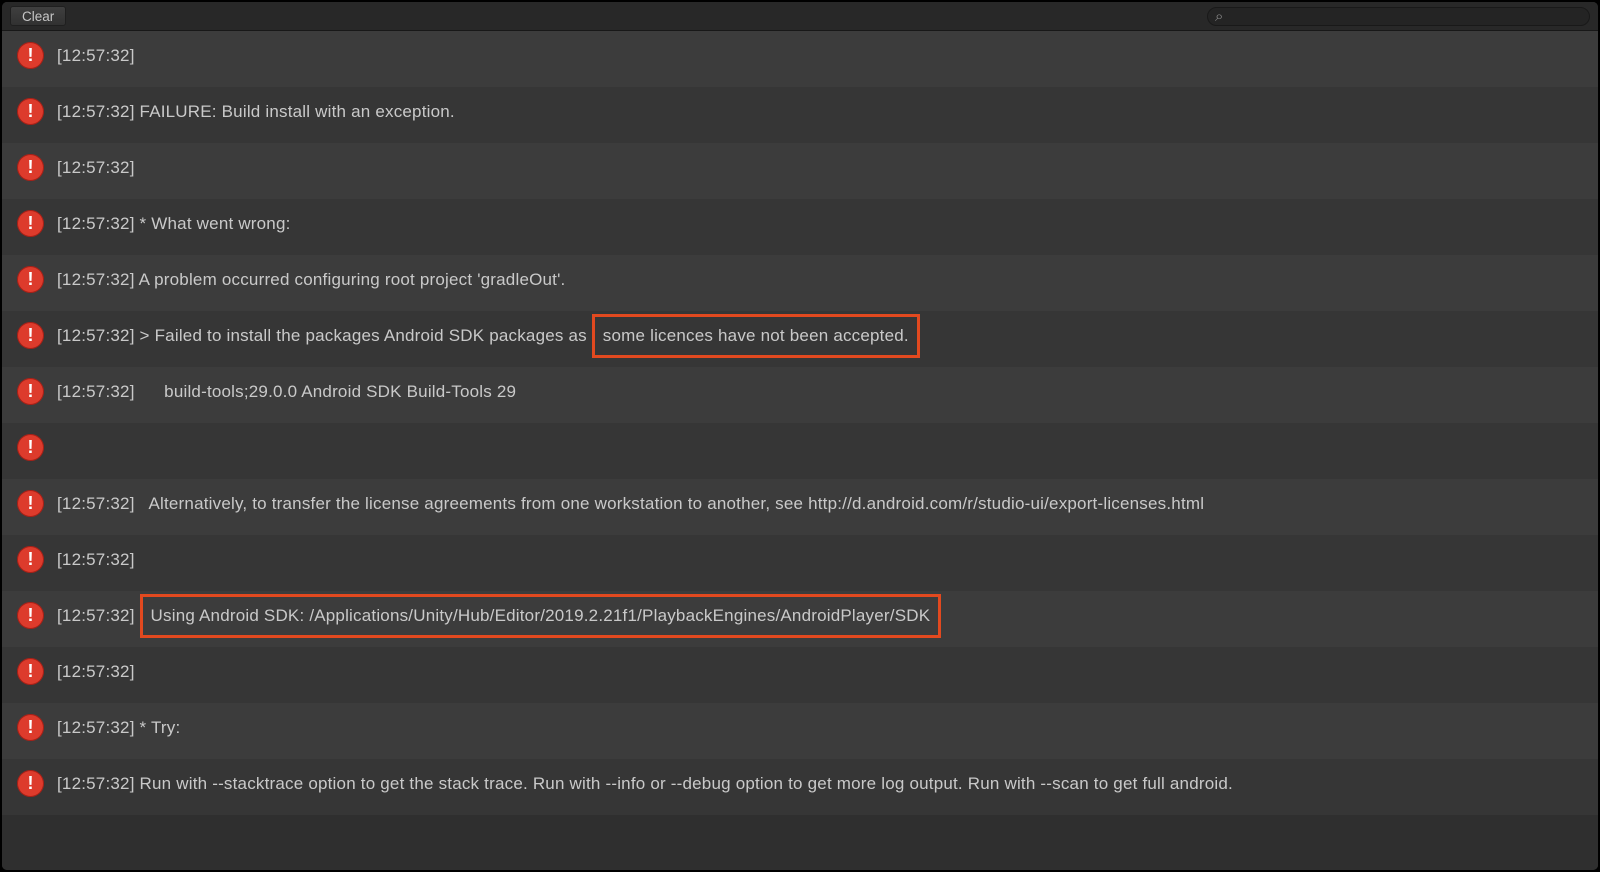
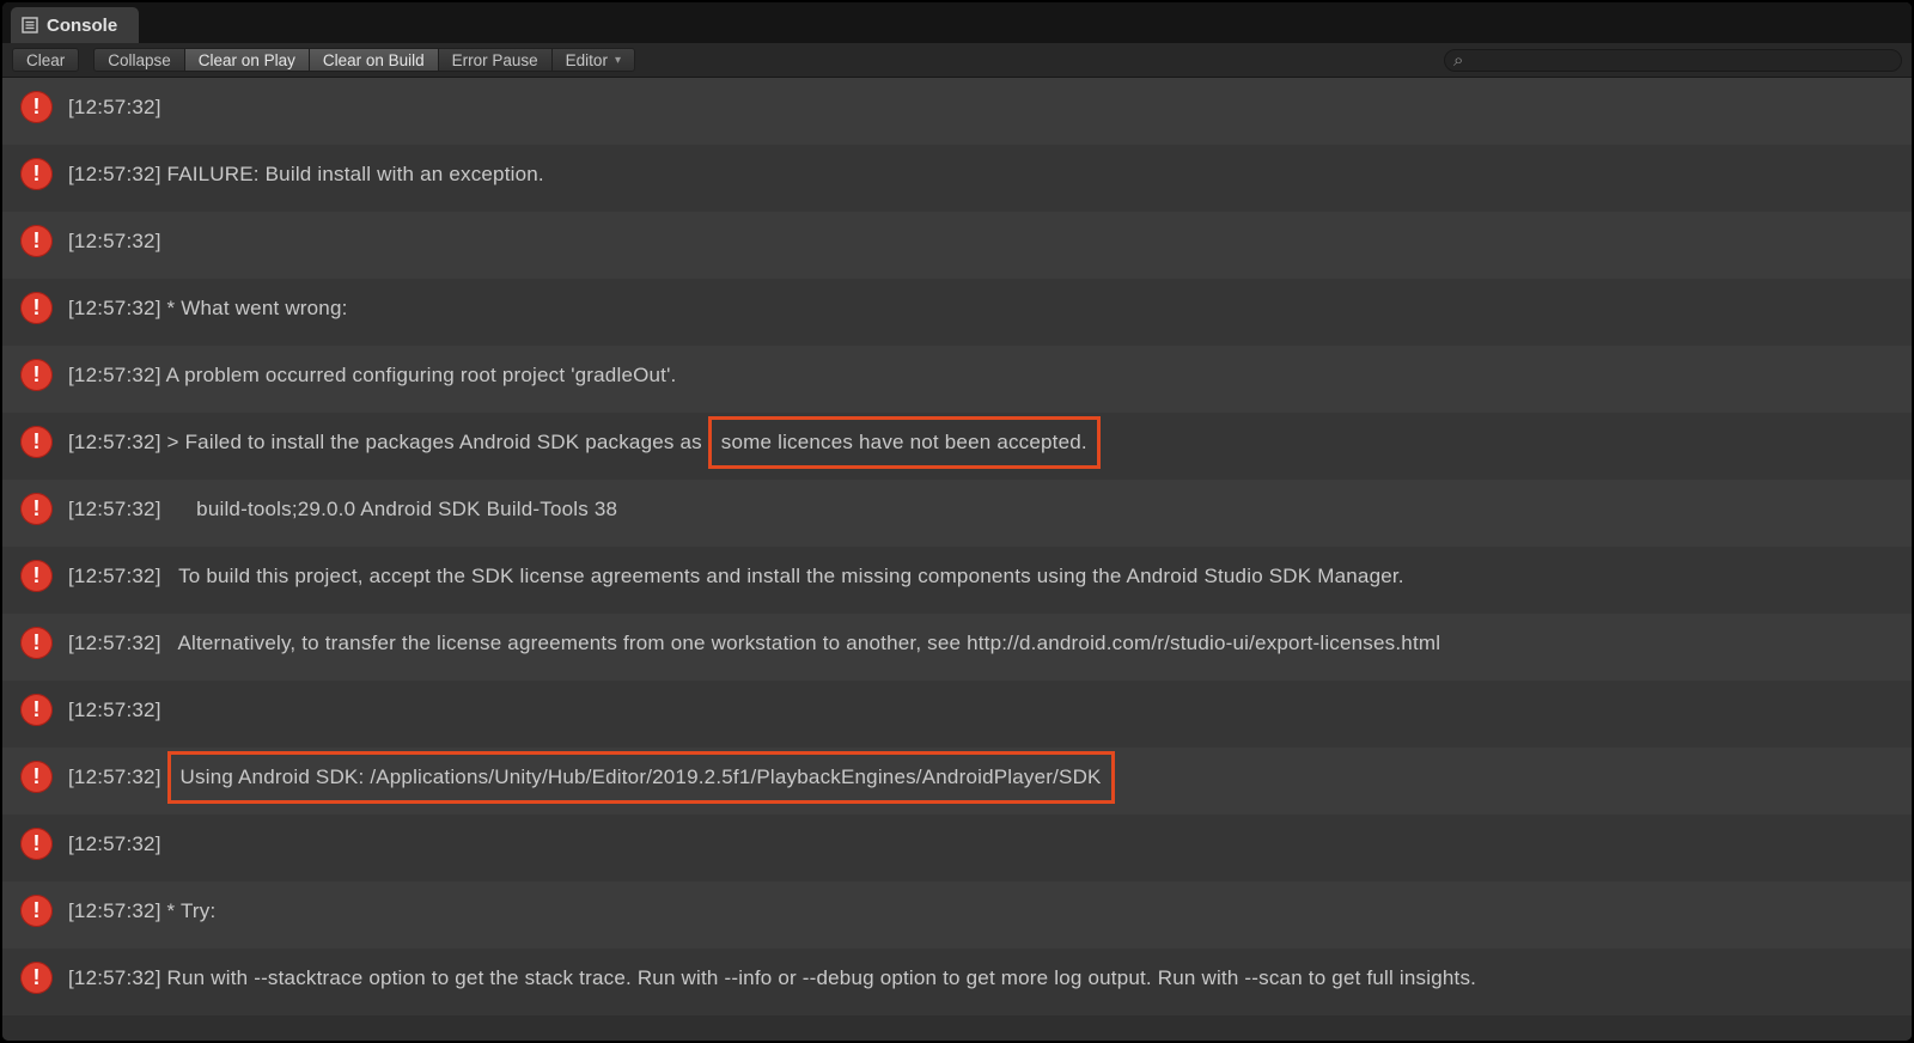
+ Console
  Clear
+ Collapse
+ Clear on Play
+ Clear on Build
+ Error Pause
+ Editor
+ ▾
  ⌕
  !
  [12:57:32]
  !
  [12:57:32] FAILURE: Build install with an exception.
  !
  [12:57:32]
  !
  [12:57:32] * What went wrong:
  !
  [12:57:32] A problem occurred configuring root project 'gradleOut'.
  !
  [12:57:32] > Failed to install the packages Android SDK packages as some licences have not been accepted.
  !
- [12:57:32] build-tools;29.0.0 Android SDK Build-Tools 29
+ [12:57:32] build-tools;29.0.0 Android SDK Build-Tools 38
  !
+ [12:57:32] To build this project, accept the SDK license agreements and install the missing components using the Android Studio SDK Manager.
  !
  [12:57:32] Alternatively, to transfer the license agreements from one workstation to another, see http://d.android.com/r/studio-ui/export-licenses.html
  !
  [12:57:32]
  !
- [12:57:32] Using Android SDK: /Applications/Unity/Hub/Editor/2019.2.21f1/PlaybackEngines/AndroidPlayer/SDK
+ [12:57:32] Using Android SDK: /Applications/Unity/Hub/Editor/2019.2.5f1/PlaybackEngines/AndroidPlayer/SDK
  !
  [12:57:32]
  !
  [12:57:32] * Try:
  !
- [12:57:32] Run with --stacktrace option to get the stack trace. Run with --info or --debug option to get more log output. Run with --scan to get full android.
+ [12:57:32] Run with --stacktrace option to get the stack trace. Run with --info or --debug option to get more log output. Run with --scan to get full insights.
